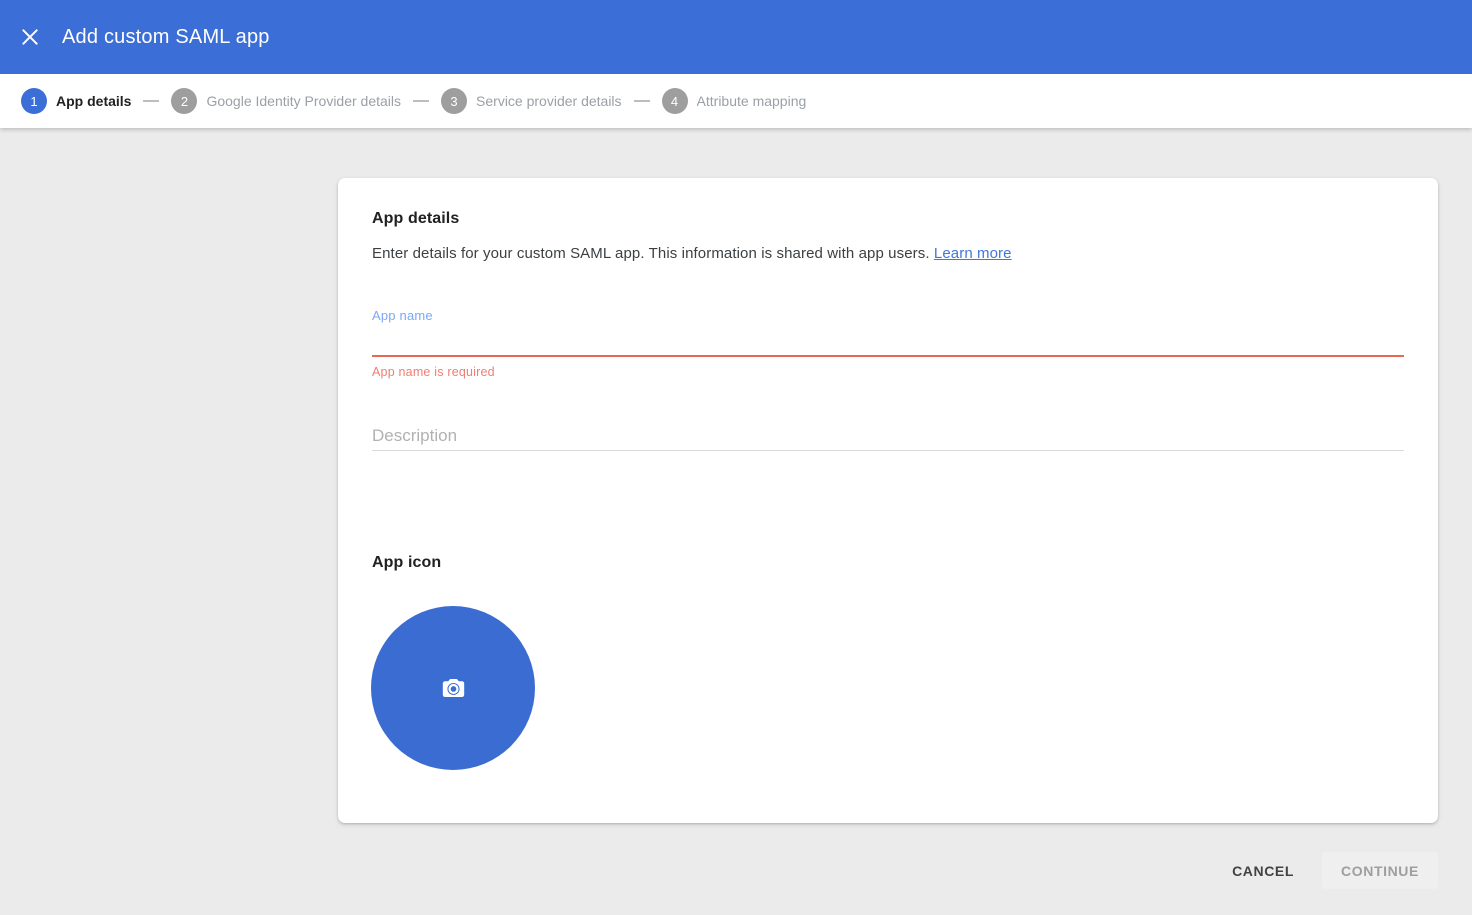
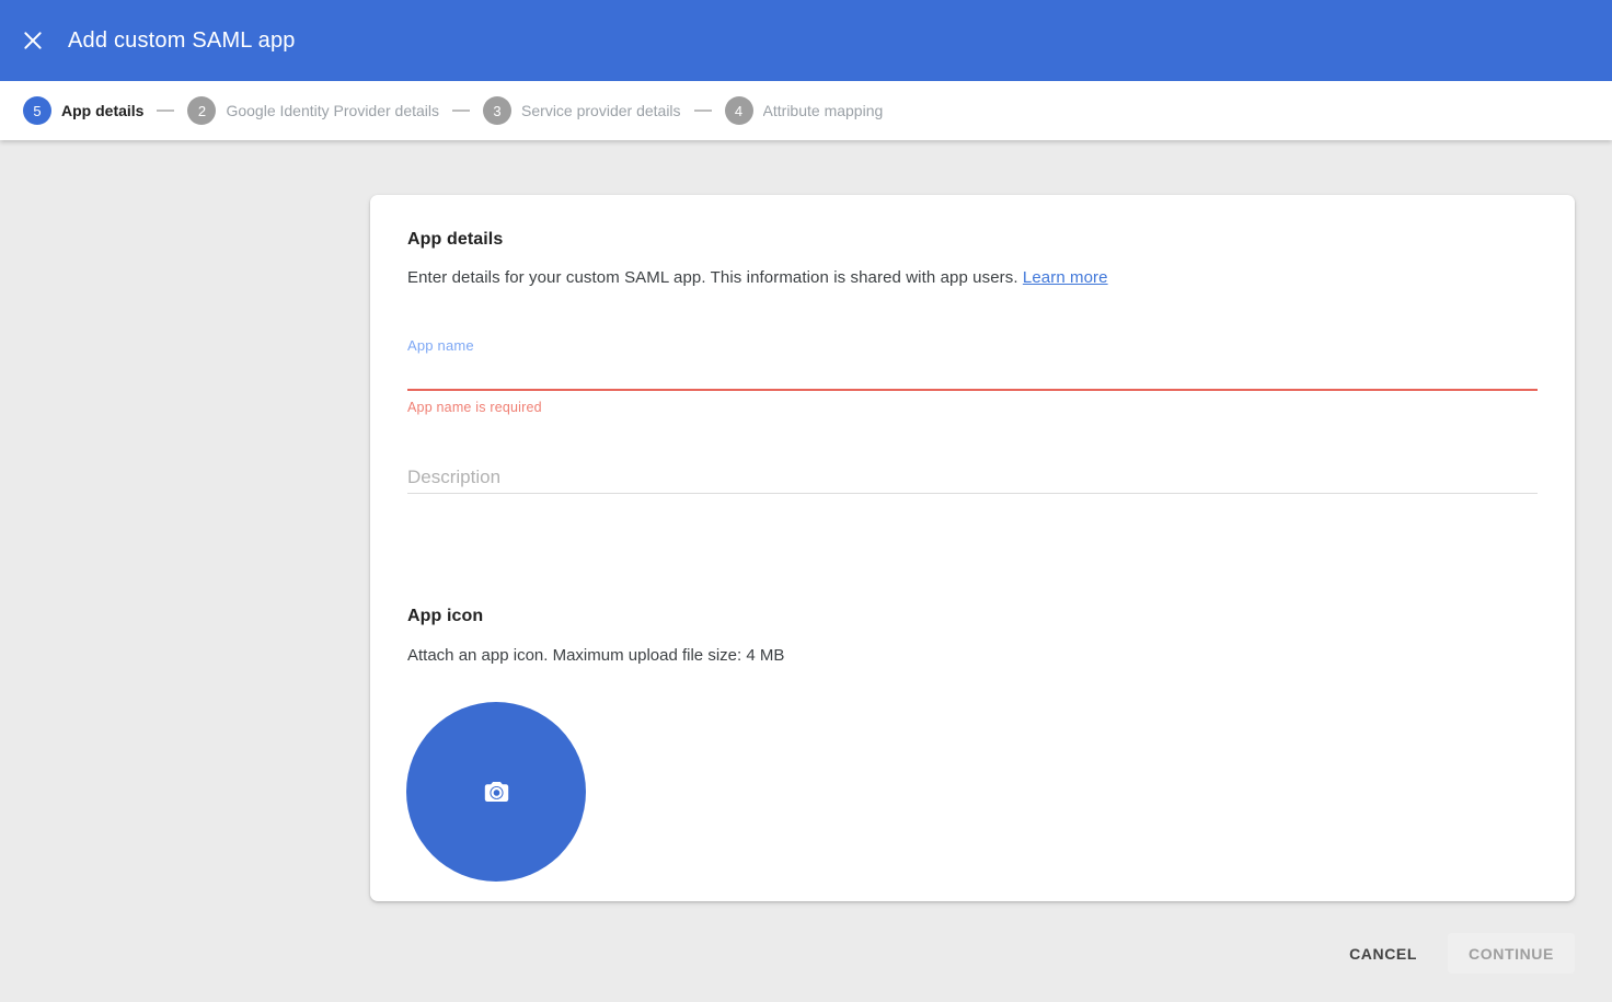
  Add custom SAML app
- 1
+ 5
  App details
  2
  Google Identity Provider details
  3
  Service provider details
  4
  Attribute mapping
  App details
  Enter details for your custom SAML app. This information is shared with app users. Learn more
  App name
  App name is required
  Description
  App icon
+ Attach an app icon. Maximum upload file size: 4 MB
  CANCEL
  CONTINUE
